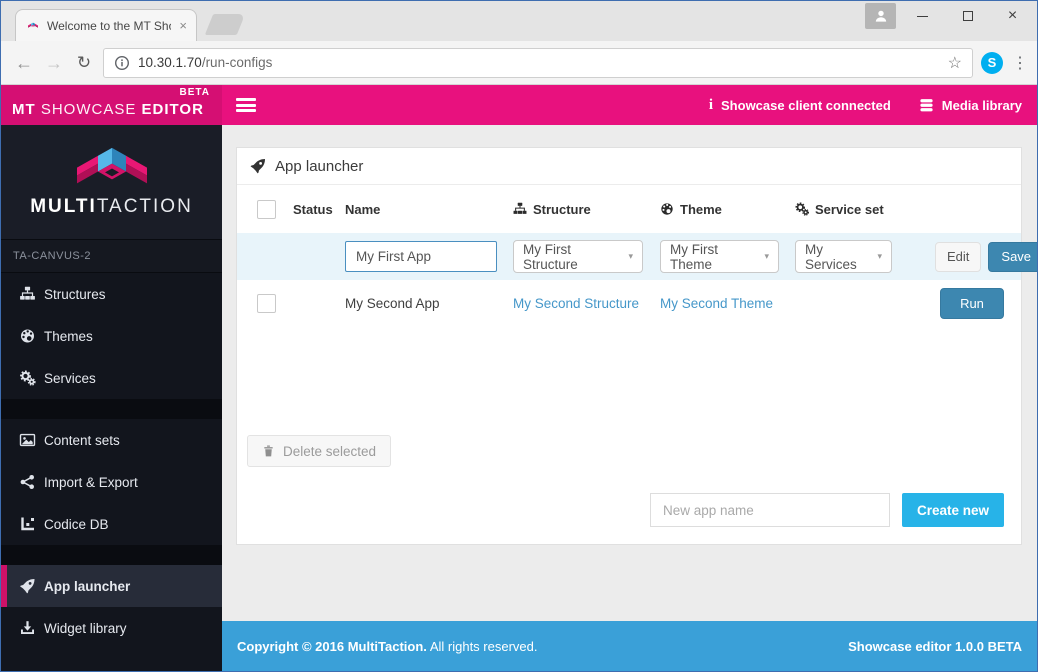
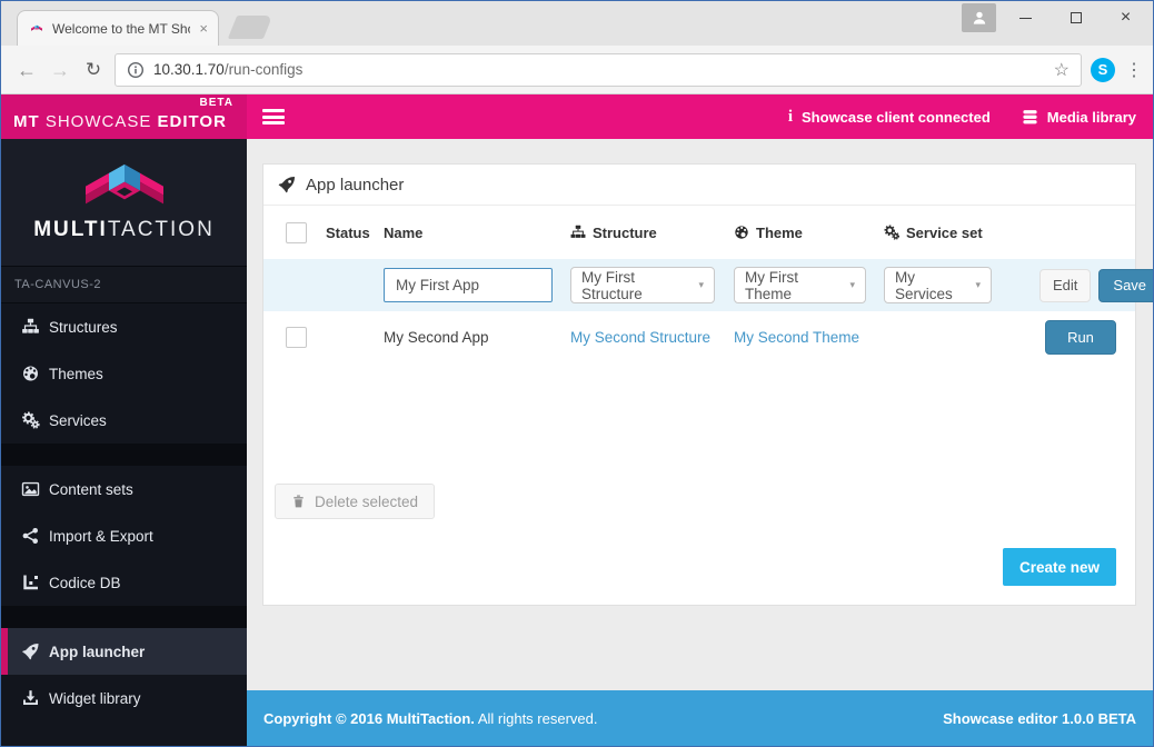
  Welcome to the MT Sh
  ×
  ×
  ←
  →
  ↻
  10.30.1.70/run-configs
  ☆
  S
  ⋮
  BETA
  MT SHOWCASE EDITOR
  i
  Showcase client connected
  Media library
  MULTITACTION
  TA-CANVUS-2
  Structures
  Themes
  Services
  Content sets
  Import & Export
  Codice DB
  App launcher
  Widget library
  App launcher
  Status
  Name
  Structure
  Theme
  Service set
  My First App
  My First Structure
  ▾
  My First Theme
  ▾
  My Services
  ▾
  Edit
  Save
  My Second App
  My Second Structure
  My Second Theme
  Run
  Delete selected
- New app name
  Create new
  Copyright © 2016 MultiTaction. All rights reserved.
  Showcase editor 1.0.0 BETA
